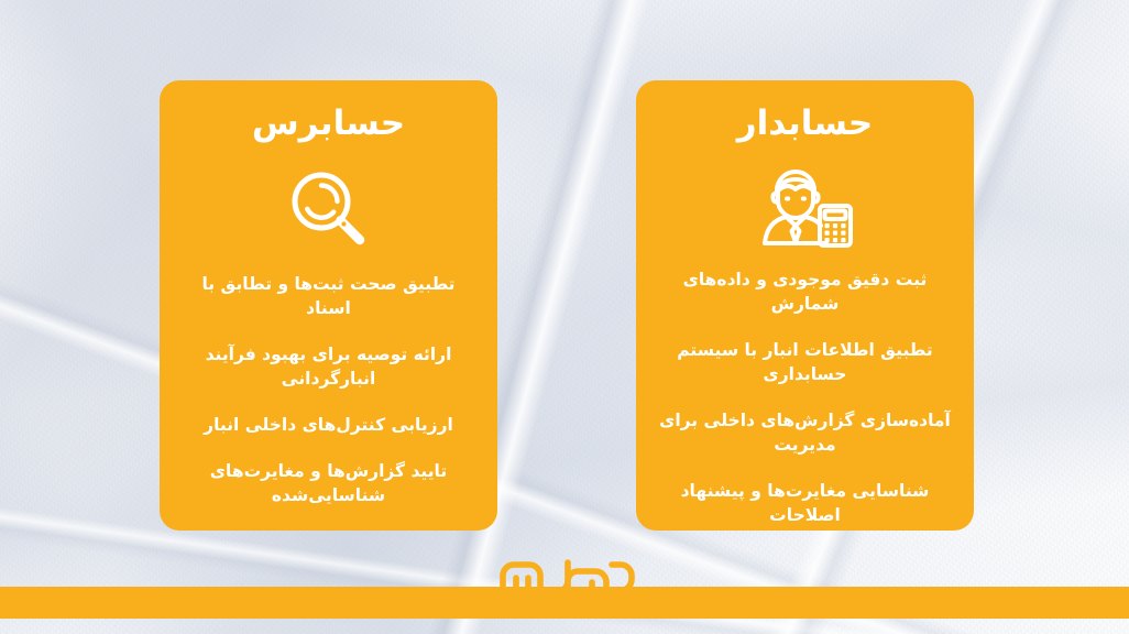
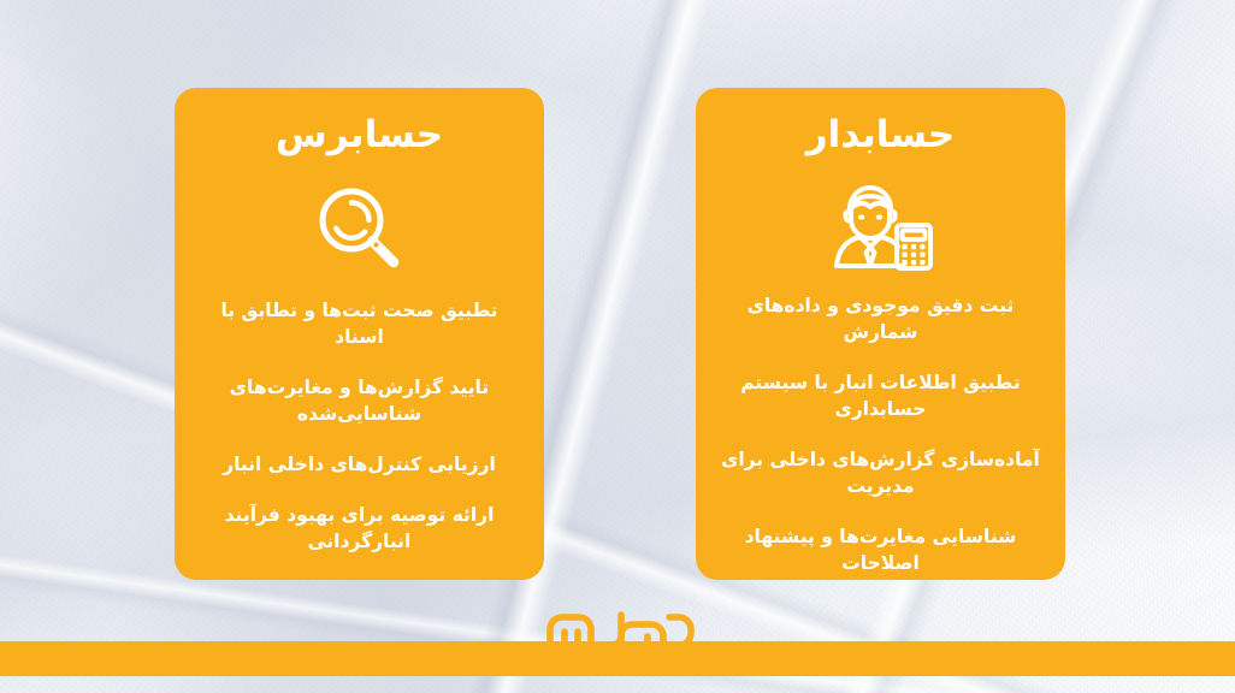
  حسابرس
  تطبیق صحت ثبت‌ها و تطابق با اسناد
- ارائه توصیه برای بهبود فرآیند انبارگردانی
+ تایید گزارش‌ها و مغایرت‌های شناسایی‌شده
  ارزیابی کنترل‌های داخلی انبار
- تایید گزارش‌ها و مغایرت‌های شناسایی‌شده
+ ارائه توصیه برای بهبود فرآیند انبارگردانی
  حسابدار
  ثبت دقیق موجودی و داده‌های شمارش
  تطبیق اطلاعات انبار با سیستم حسابداری
  آماده‌سازی گزارش‌های داخلی برای مدیریت
  شناسایی مغایرت‌ها و پیشنهاد اصلاحات
